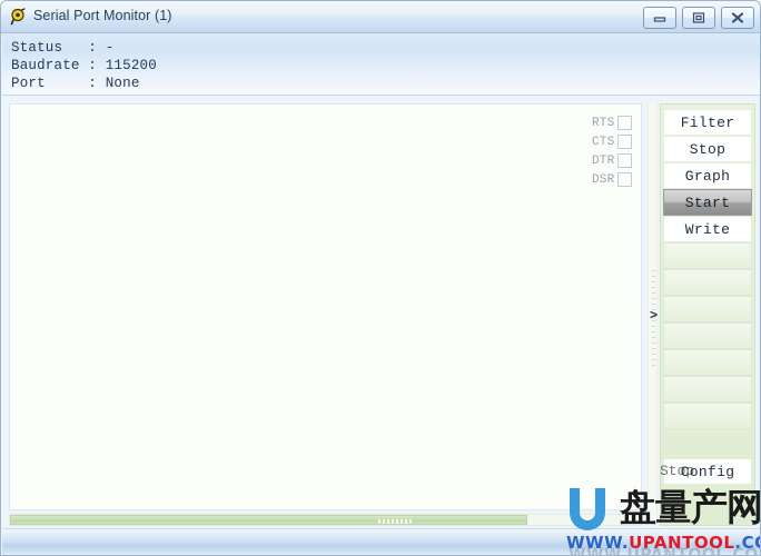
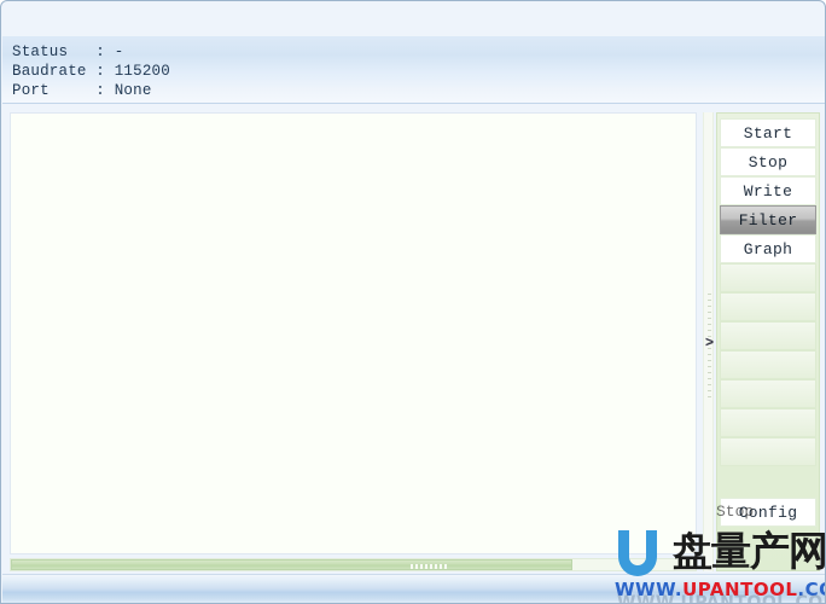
- Serial Port Monitor (1)
  Status : -
  Baudrate : 115200
  Port : None
  >
- RTS
- CTS
- DTR
- DSR
- Filter
+ Start
  Stop
- Graph
+ Write
- Start
+ Filter
- Write
+ Graph
  Config
  盘量产网
  WWW.UPANTOOL.C
  Stop
